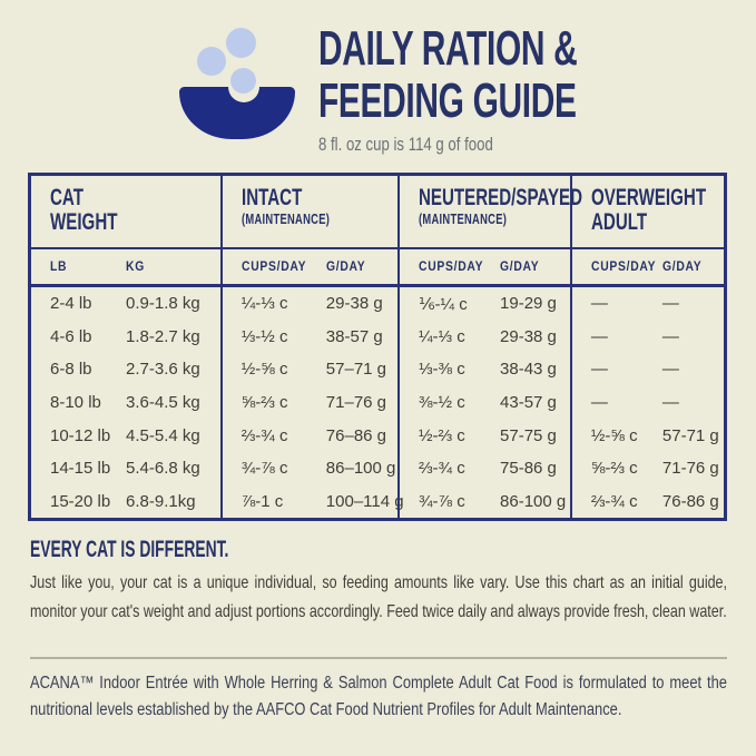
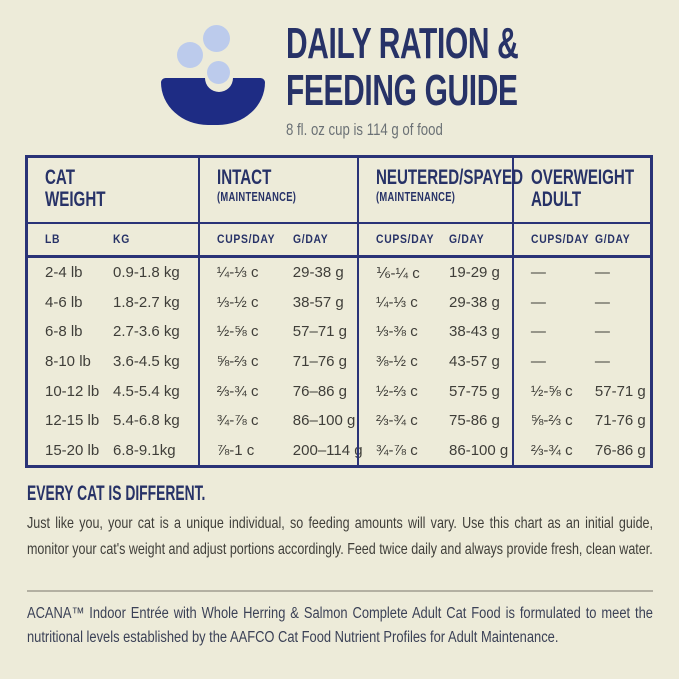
  DAILY RATION &
  FEEDING GUIDE
  8 fl. oz cup is 114 g of food
  CAT
  WEIGHT
  INTACT
  (MAINTENANCE)
  NEUTERED/SPAYED
  (MAINTENANCE)
  OVERWEIGHT
  ADULT
  LB
  KG
  CUPS/DAY
  G/DAY
  CUPS/DAY
  G/DAY
  CUPS/DAY
  G/DAY
  2-4 lb
  0.9-1.8 kg
  ¼-⅓ c
  29-38 g
  ⅙-¼ c
  19-29 g
  —
  —
  4-6 lb
  1.8-2.7 kg
  ⅓-½ c
  38-57 g
  ¼-⅓ c
  29-38 g
  —
  —
  6-8 lb
  2.7-3.6 kg
  ½-⅝ c
  57–71 g
  ⅓-⅜ c
  38-43 g
  —
  —
  8-10 lb
  3.6-4.5 kg
  ⅝-⅔ c
  71–76 g
  ⅜-½ c
  43-57 g
  —
  —
  10-12 lb
  4.5-5.4 kg
  ⅔-¾ c
  76–86 g
  ½-⅔ c
  57-75 g
  ½-⅝ c
  57-71 g
- 14-15 lb
+ 12-15 lb
  5.4-6.8 kg
  ¾-⅞ c
  86–100 g
  ⅔-¾ c
  75-86 g
  ⅝-⅔ c
  71-76 g
  15-20 lb
  6.8-9.1kg
  ⅞-1 c
- 100–114 g
+ 200–114 g
  ¾-⅞ c
  86-100 g
  ⅔-¾ c
  76-86 g
  EVERY CAT IS DIFFERENT.
- Just like you, your cat is a unique individual, so feeding amounts like vary. Use this chart as an initial guide, monitor your cat's weight and adjust portions accordingly. Feed twice daily and always provide fresh, clean water.
+ Just like you, your cat is a unique individual, so feeding amounts will vary. Use this chart as an initial guide, monitor your cat's weight and adjust portions accordingly. Feed twice daily and always provide fresh, clean water.
  ACANA™ Indoor Entrée with Whole Herring & Salmon Complete Adult Cat Food is formulated to meet the nutritional levels established by the AAFCO Cat Food Nutrient Profiles for Adult Maintenance.
